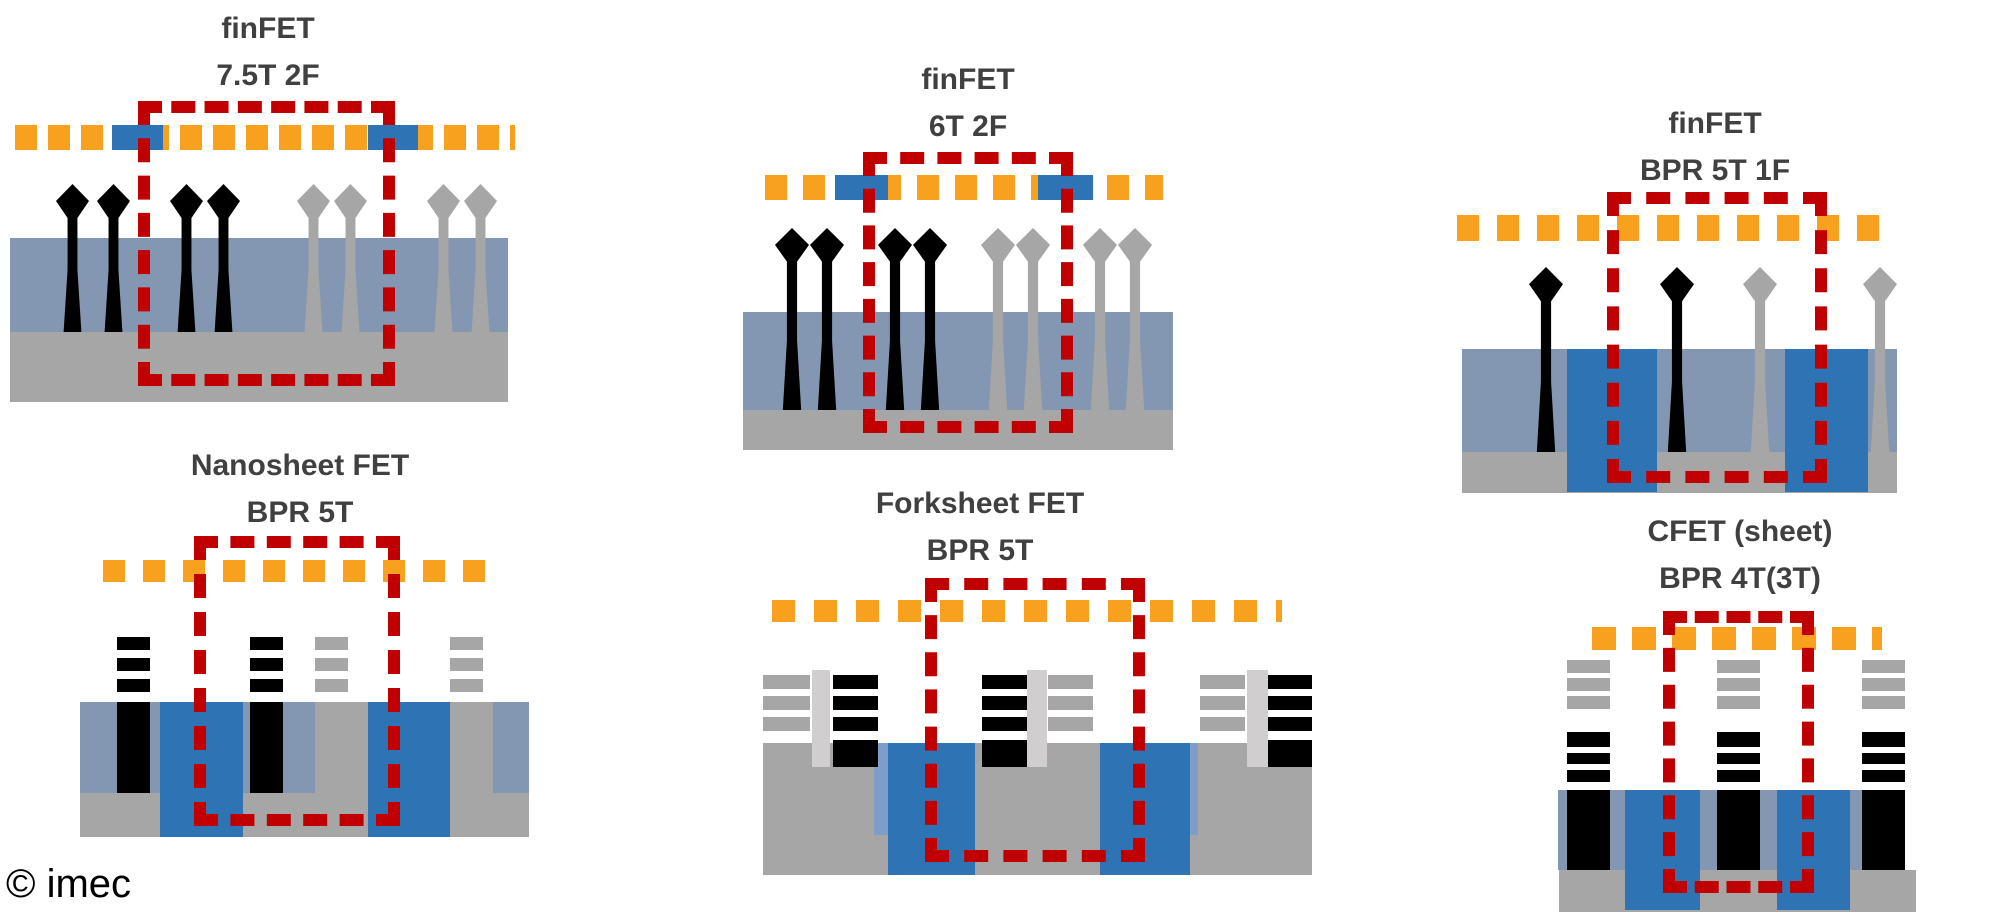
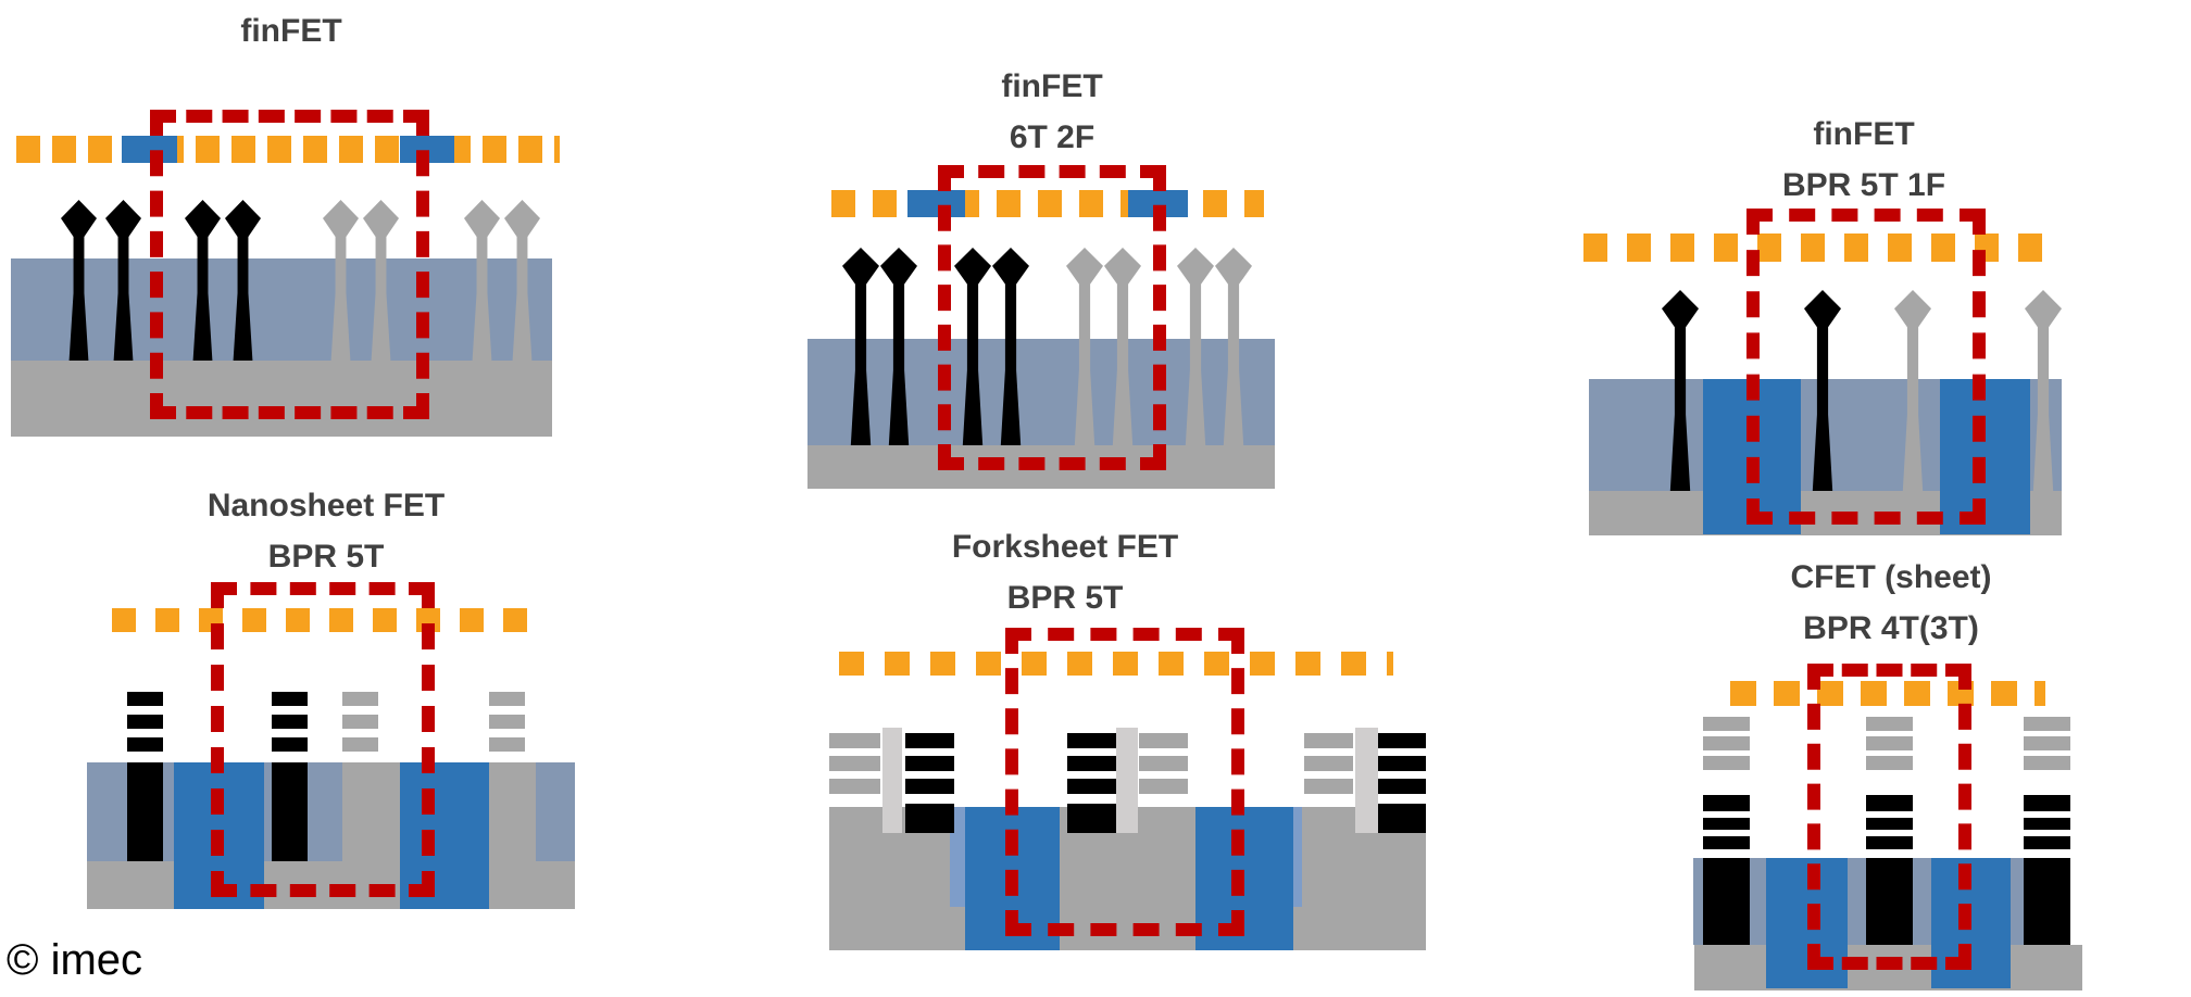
  finFET
- 7.5T 2F
  finFET
  6T 2F
  finFET
  BPR 5T 1F
  Nanosheet FET
  BPR 5T
  Forksheet FET
  BPR 5T
  CFET (sheet)
  BPR 4T(3T)
  © imec
